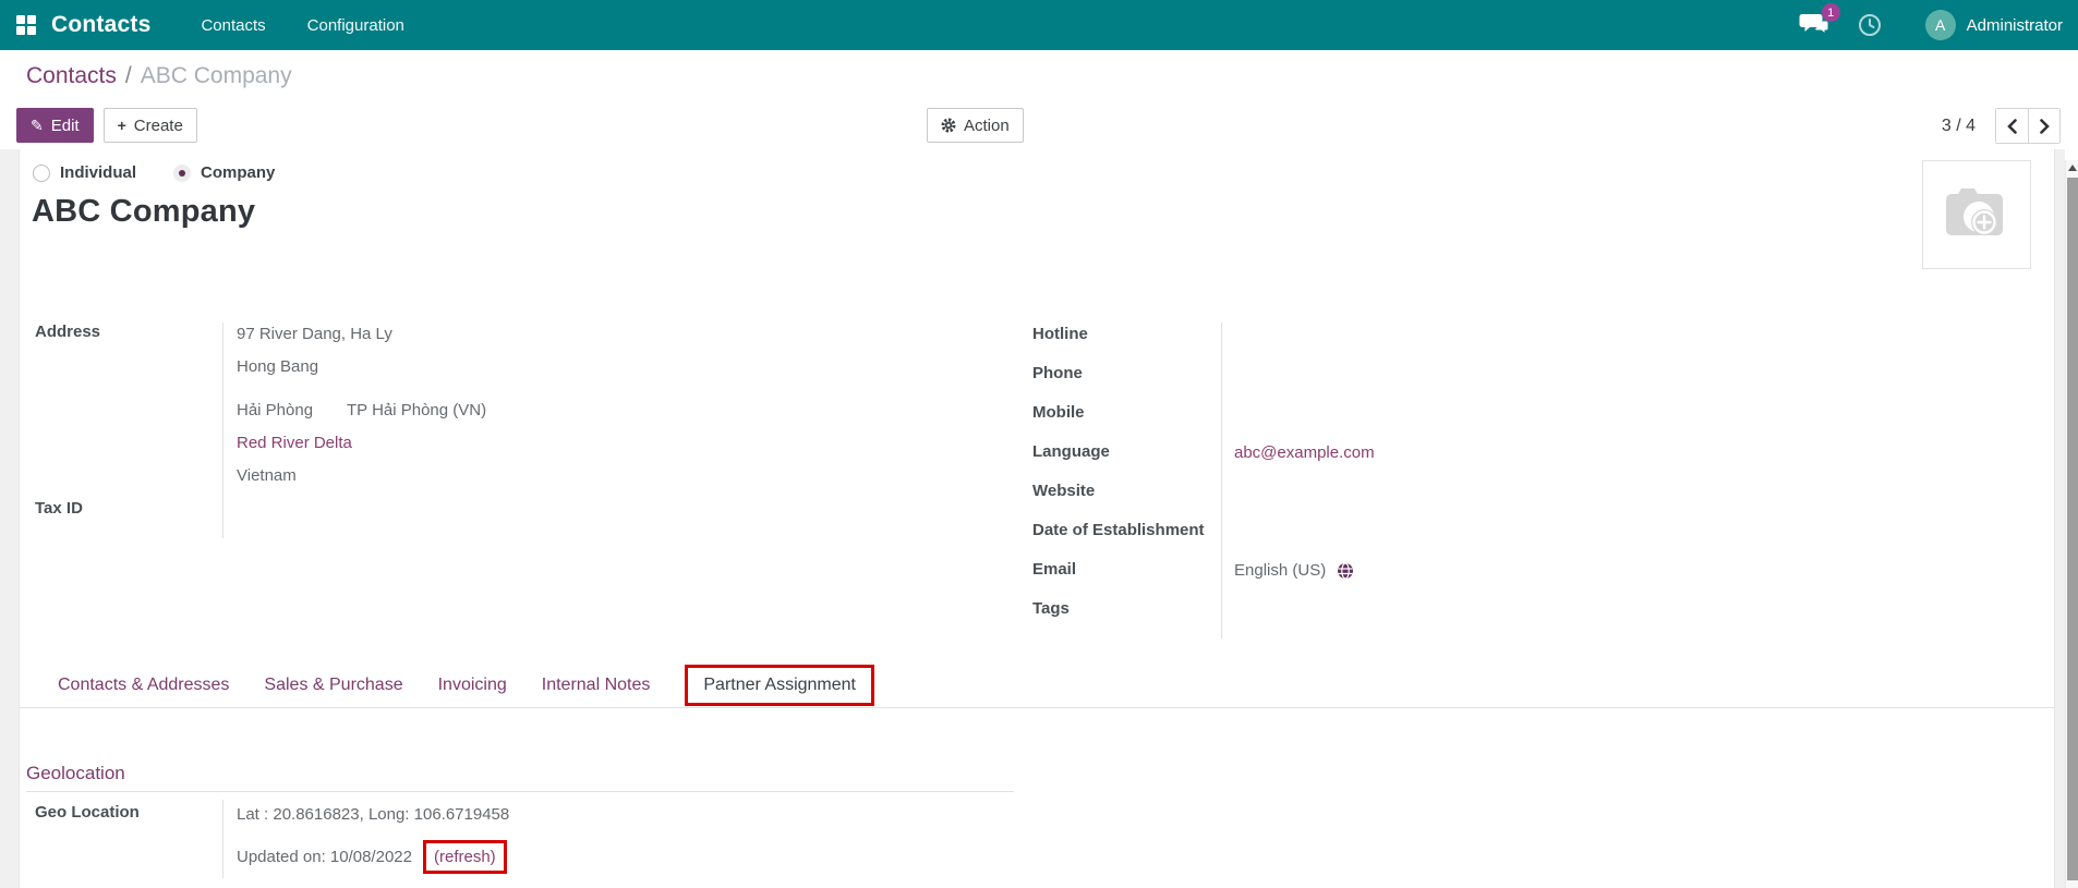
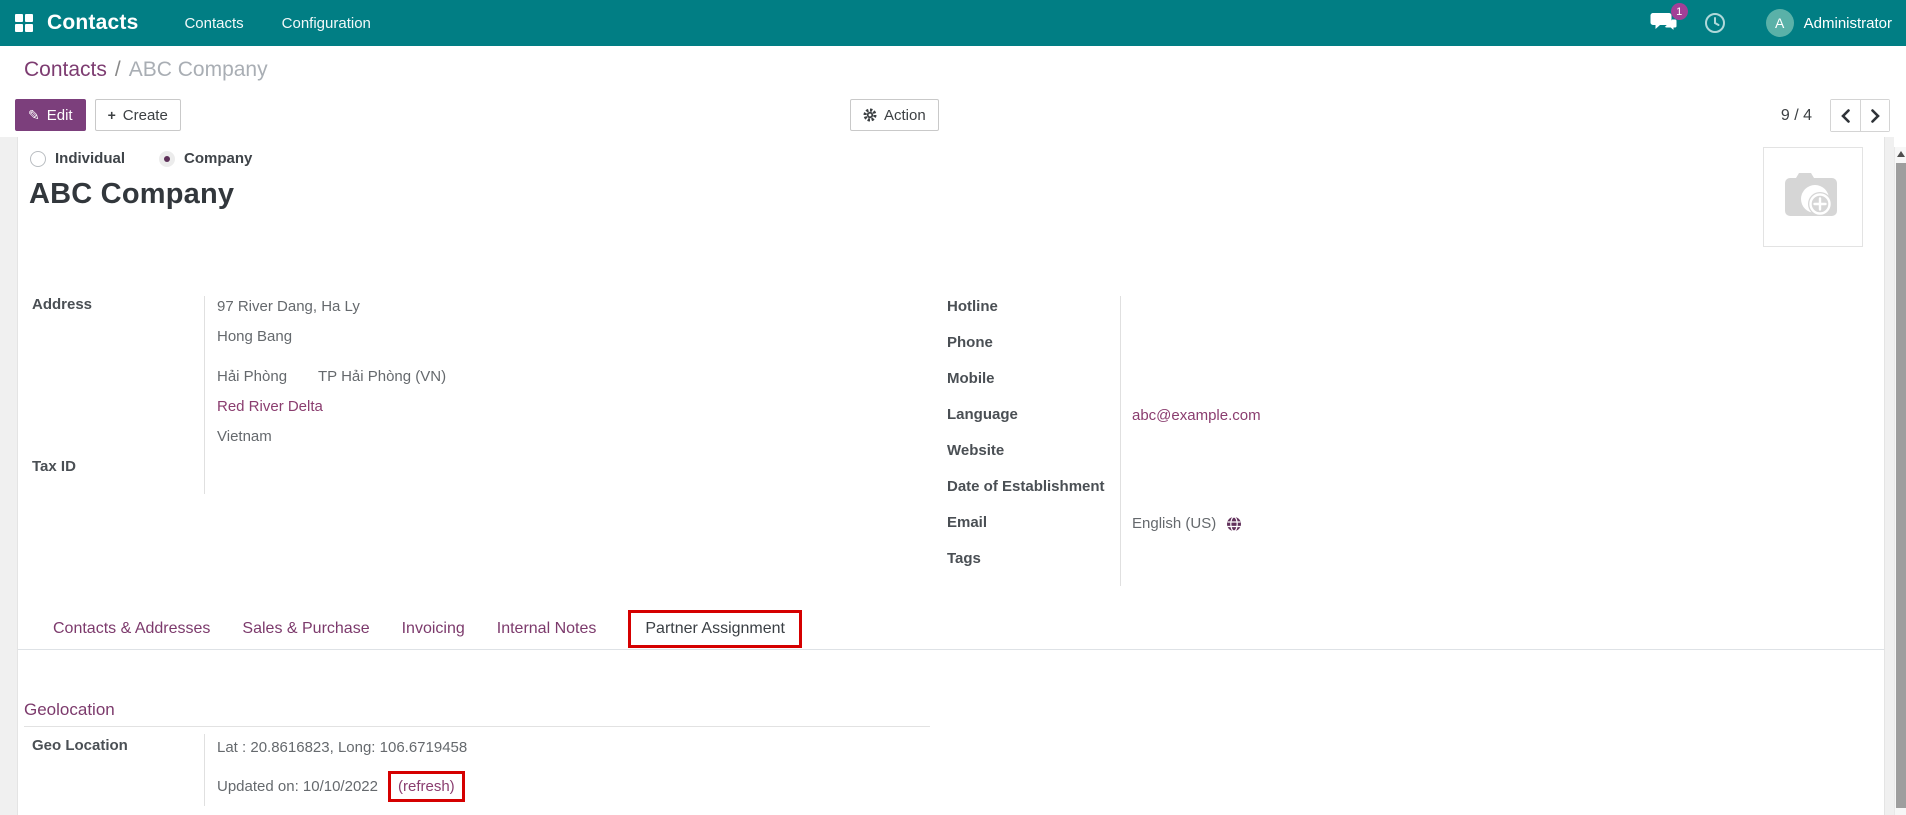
  Contacts
  Contacts
  Configuration
  1
  A
  Administrator
  Contacts / ABC Company
  ✎
  Edit
  +
  Create
  Action
- 3 / 4
+ 9 / 4
  Individual
  Company
  ABC Company
  Address
  97 River Dang, Ha Ly
  Hong Bang
  Hải Phòng
  TP Hải Phòng (VN)
  Red River Delta
  Vietnam
  Tax ID
  Hotline
  Phone
  Mobile
  Language
  abc@example.com
  Website
  Date of Establishment
  Email
  English (US)
  Tags
  Contacts & Addresses
  Sales & Purchase
  Invoicing
  Internal Notes
  Partner Assignment
  Geolocation
  Geo Location
  Lat : 20.8616823, Long: 106.6719458
- Updated on: 10/08/2022
+ Updated on: 10/10/2022
  (refresh)
